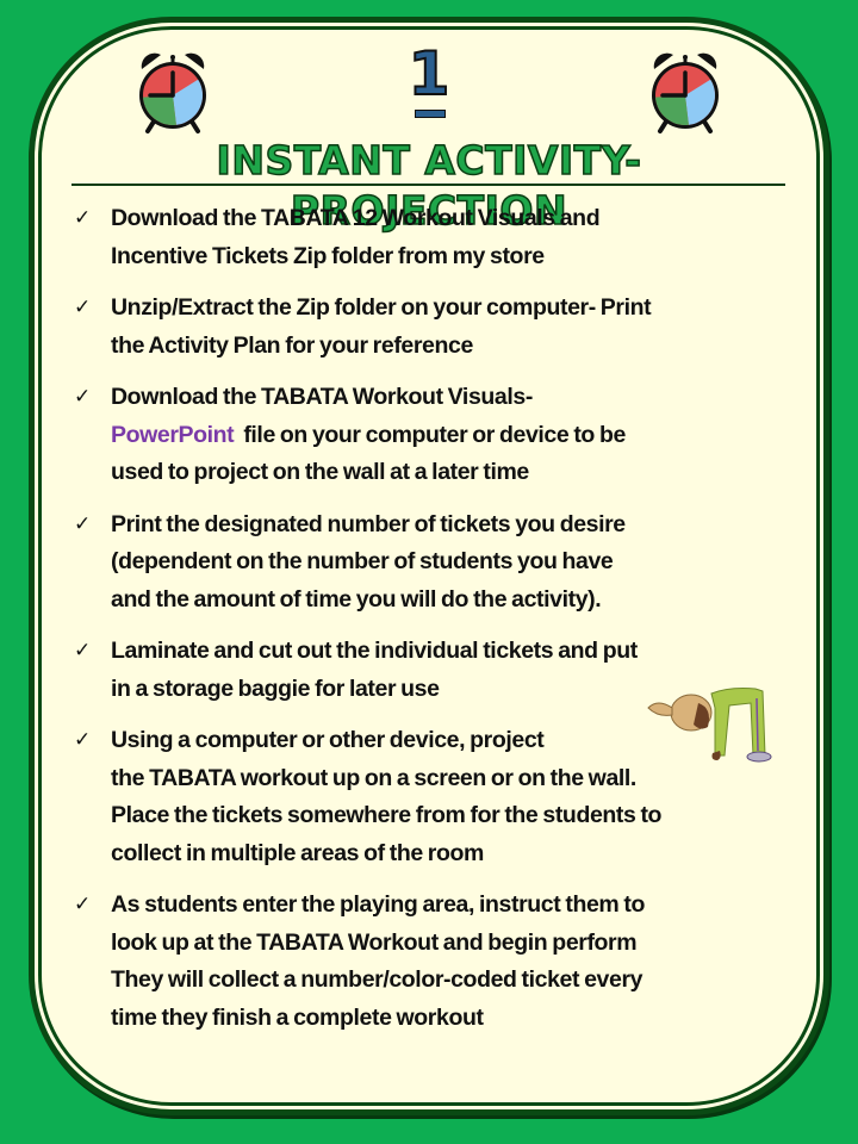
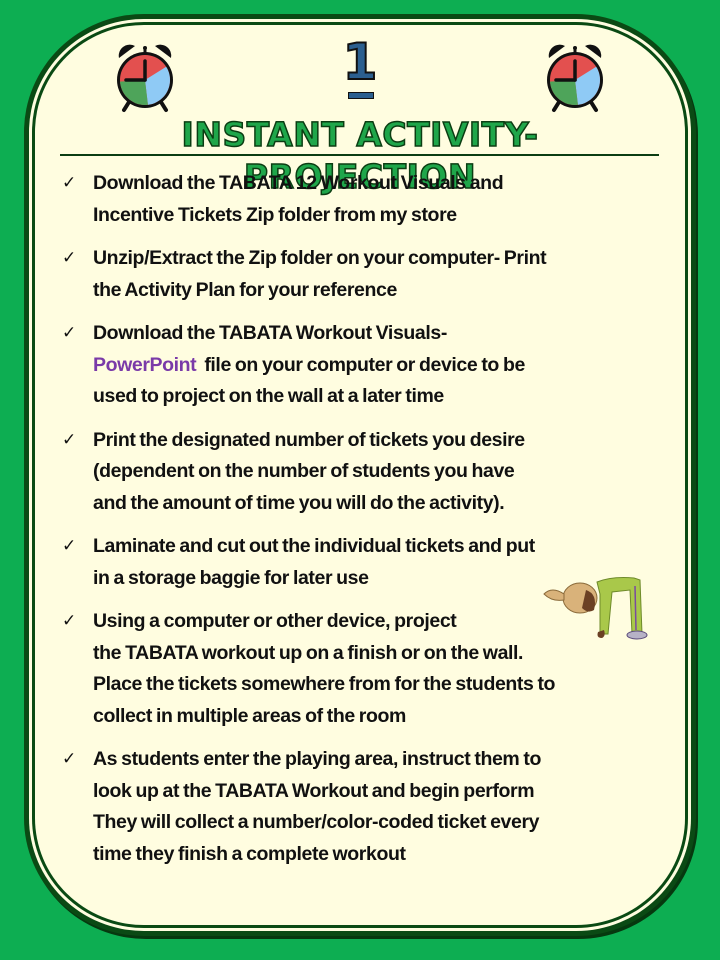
  1
  INSTANT ACTIVITY- PROJECTION
  ✓
  Download the TABATA 12 Workout Visuals and
  Incentive Tickets Zip folder from my store
  ✓
  Unzip/Extract the Zip folder on your computer- Print
  the Activity Plan for your reference
  ✓
  Download the TABATA Workout Visuals-
  PowerPoint file on your computer or device to be
  used to project on the wall at a later time
  ✓
  Print the designated number of tickets you desire
  (dependent on the number of students you have
  and the amount of time you will do the activity).
  ✓
  Laminate and cut out the individual tickets and put
  in a storage baggie for later use
  ✓
  Using a computer or other device, project
- the TABATA workout up on a screen or on the wall.
+ the TABATA workout up on a finish or on the wall.
  Place the tickets somewhere from for the students to
  collect in multiple areas of the room
  ✓
  As students enter the playing area, instruct them to
  look up at the TABATA Workout and begin perform
  They will collect a number/color-coded ticket every
  time they finish a complete workout
